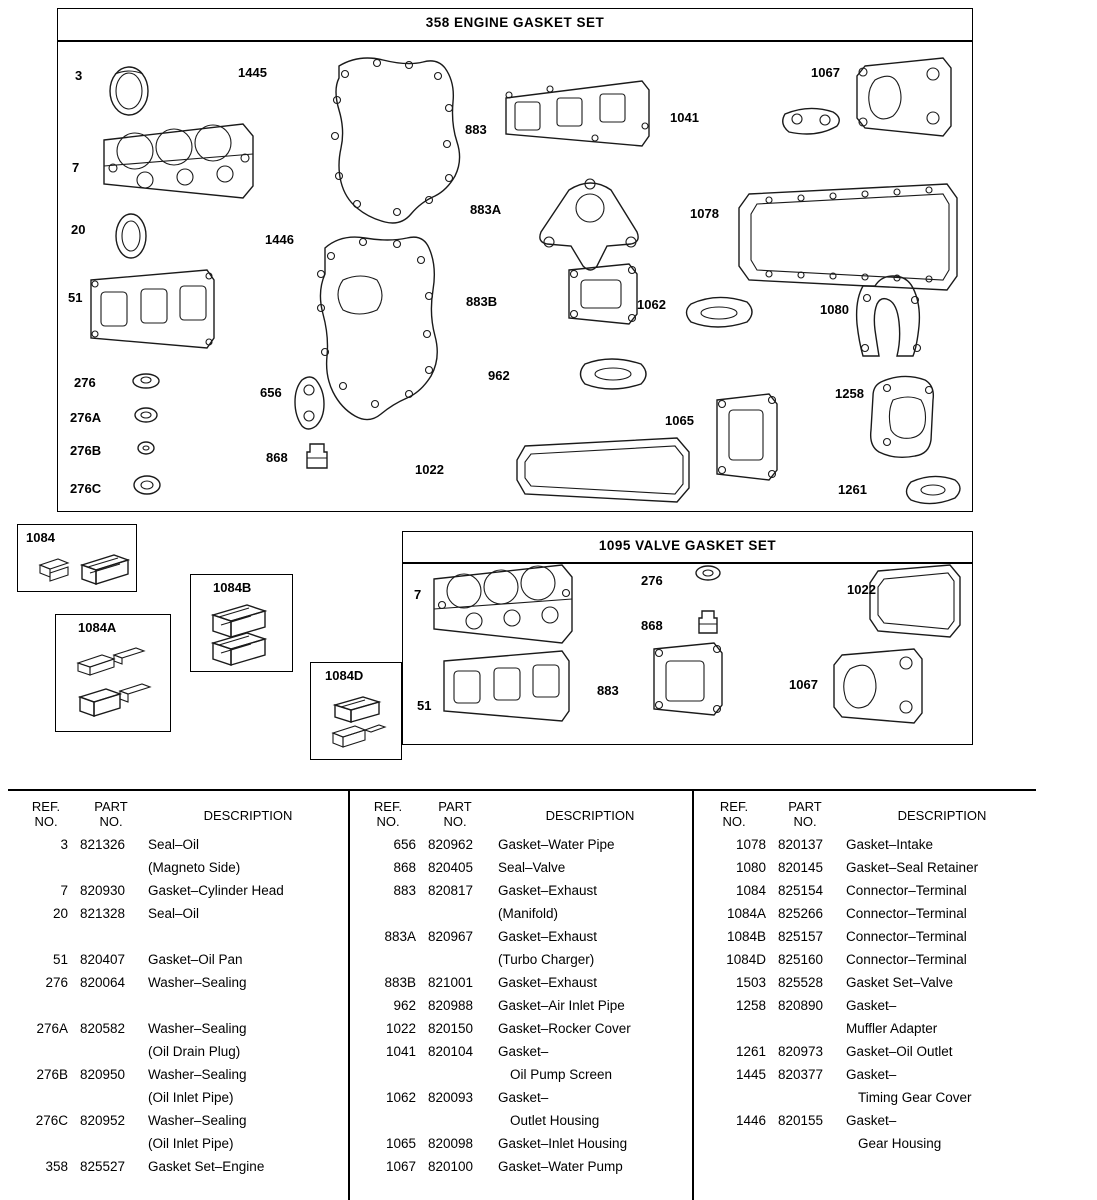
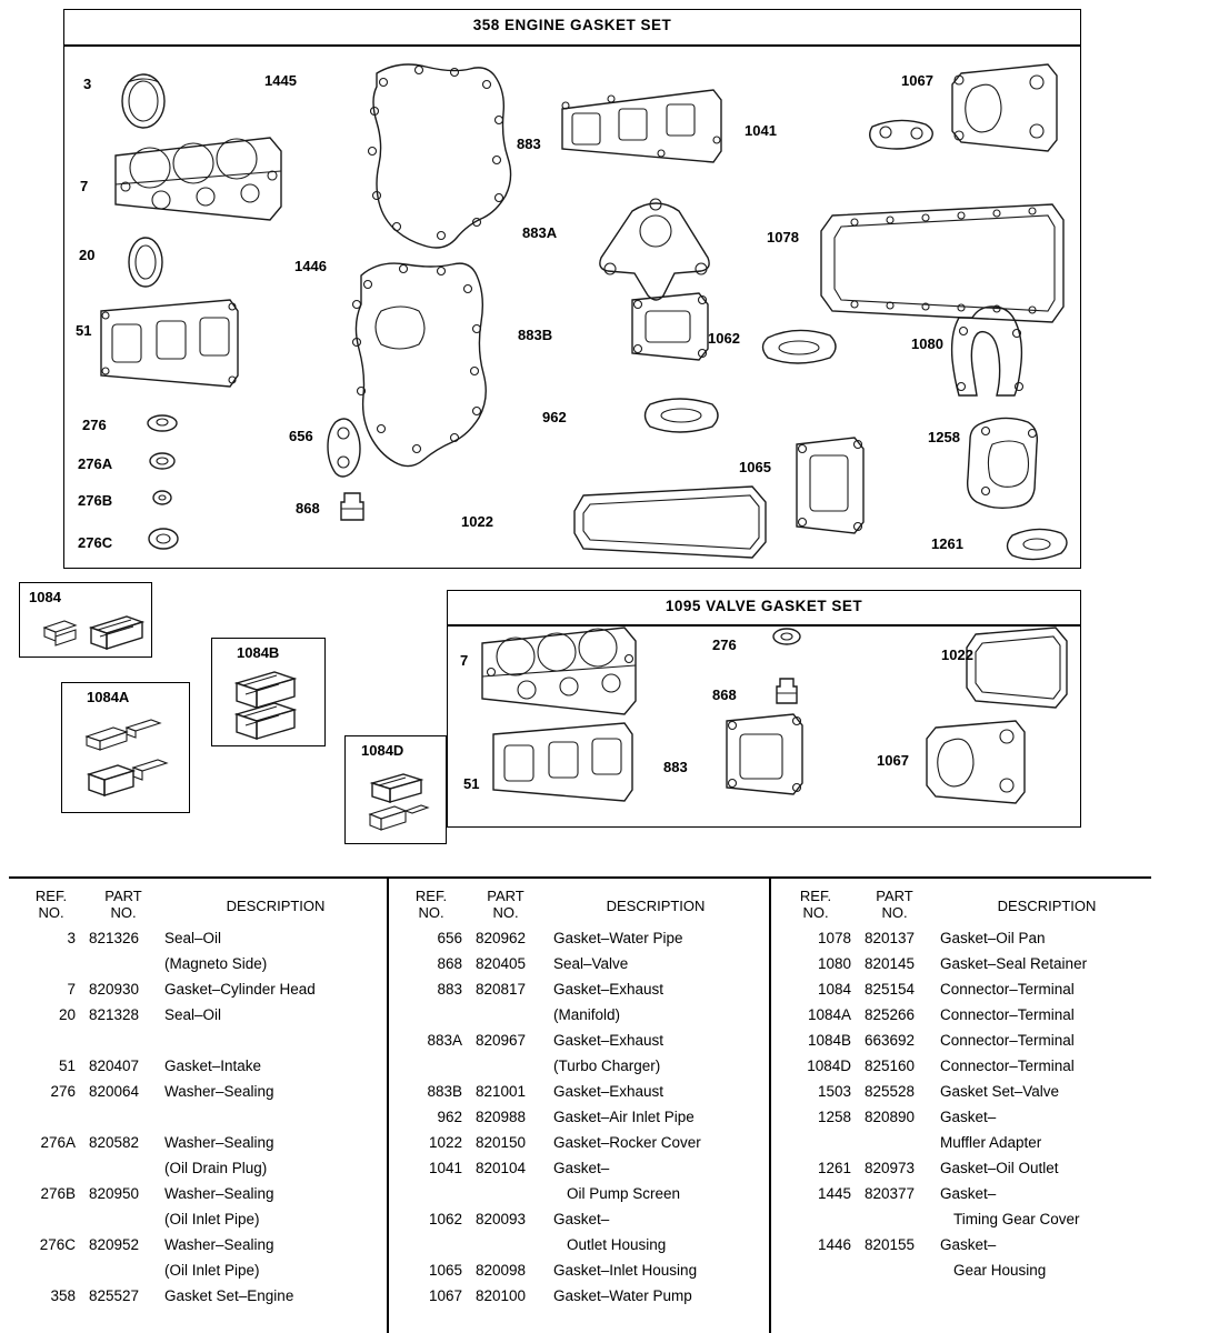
  358 ENGINE GASKET SET
  3
  1445
  1067
  883
  1041
  7
  20
  883A
  1078
  1446
  51
  883B
  1062
  1080
  962
  276
  656
  1258
  276A
  1065
  276B
  868
  1022
  276C
  1261
  1095 VALVE GASKET SET
  7
  276
  1022
  868
  883
  1067
  51
  1084
  1084B
  1084A
  1084D
  REF.
  NO.
  PART
  NO.
  DESCRIPTION
  3
  821326
  Seal–Oil
  (Magneto Side)
  7
  820930
  Gasket–Cylinder Head
  20
  821328
  Seal–Oil
  51
  820407
- Gasket–Oil Pan
+ Gasket–Intake
  276
  820064
  Washer–Sealing
  276A
  820582
  Washer–Sealing
  (Oil Drain Plug)
  276B
  820950
  Washer–Sealing
  (Oil Inlet Pipe)
  276C
  820952
  Washer–Sealing
  (Oil Inlet Pipe)
  358
  825527
  Gasket Set–Engine
  REF.
  NO.
  PART
  NO.
  DESCRIPTION
  656
  820962
  Gasket–Water Pipe
  868
  820405
  Seal–Valve
  883
  820817
  Gasket–Exhaust
  (Manifold)
  883A
  820967
  Gasket–Exhaust
  (Turbo Charger)
  883B
  821001
  Gasket–Exhaust
  962
  820988
  Gasket–Air Inlet Pipe
  1022
  820150
  Gasket–Rocker Cover
  1041
  820104
  Gasket–
  Oil Pump Screen
  1062
  820093
  Gasket–
  Outlet Housing
  1065
  820098
  Gasket–Inlet Housing
  1067
  820100
  Gasket–Water Pump
  REF.
  NO.
  PART
  NO.
  DESCRIPTION
  1078
  820137
- Gasket–Intake
+ Gasket–Oil Pan
  1080
  820145
  Gasket–Seal Retainer
  1084
  825154
  Connector–Terminal
  1084A
  825266
  Connector–Terminal
  1084B
- 825157
+ 663692
  Connector–Terminal
  1084D
  825160
  Connector–Terminal
  1503
  825528
  Gasket Set–Valve
  1258
  820890
  Gasket–
  Muffler Adapter
  1261
  820973
  Gasket–Oil Outlet
  1445
  820377
  Gasket–
  Timing Gear Cover
  1446
  820155
  Gasket–
  Gear Housing
